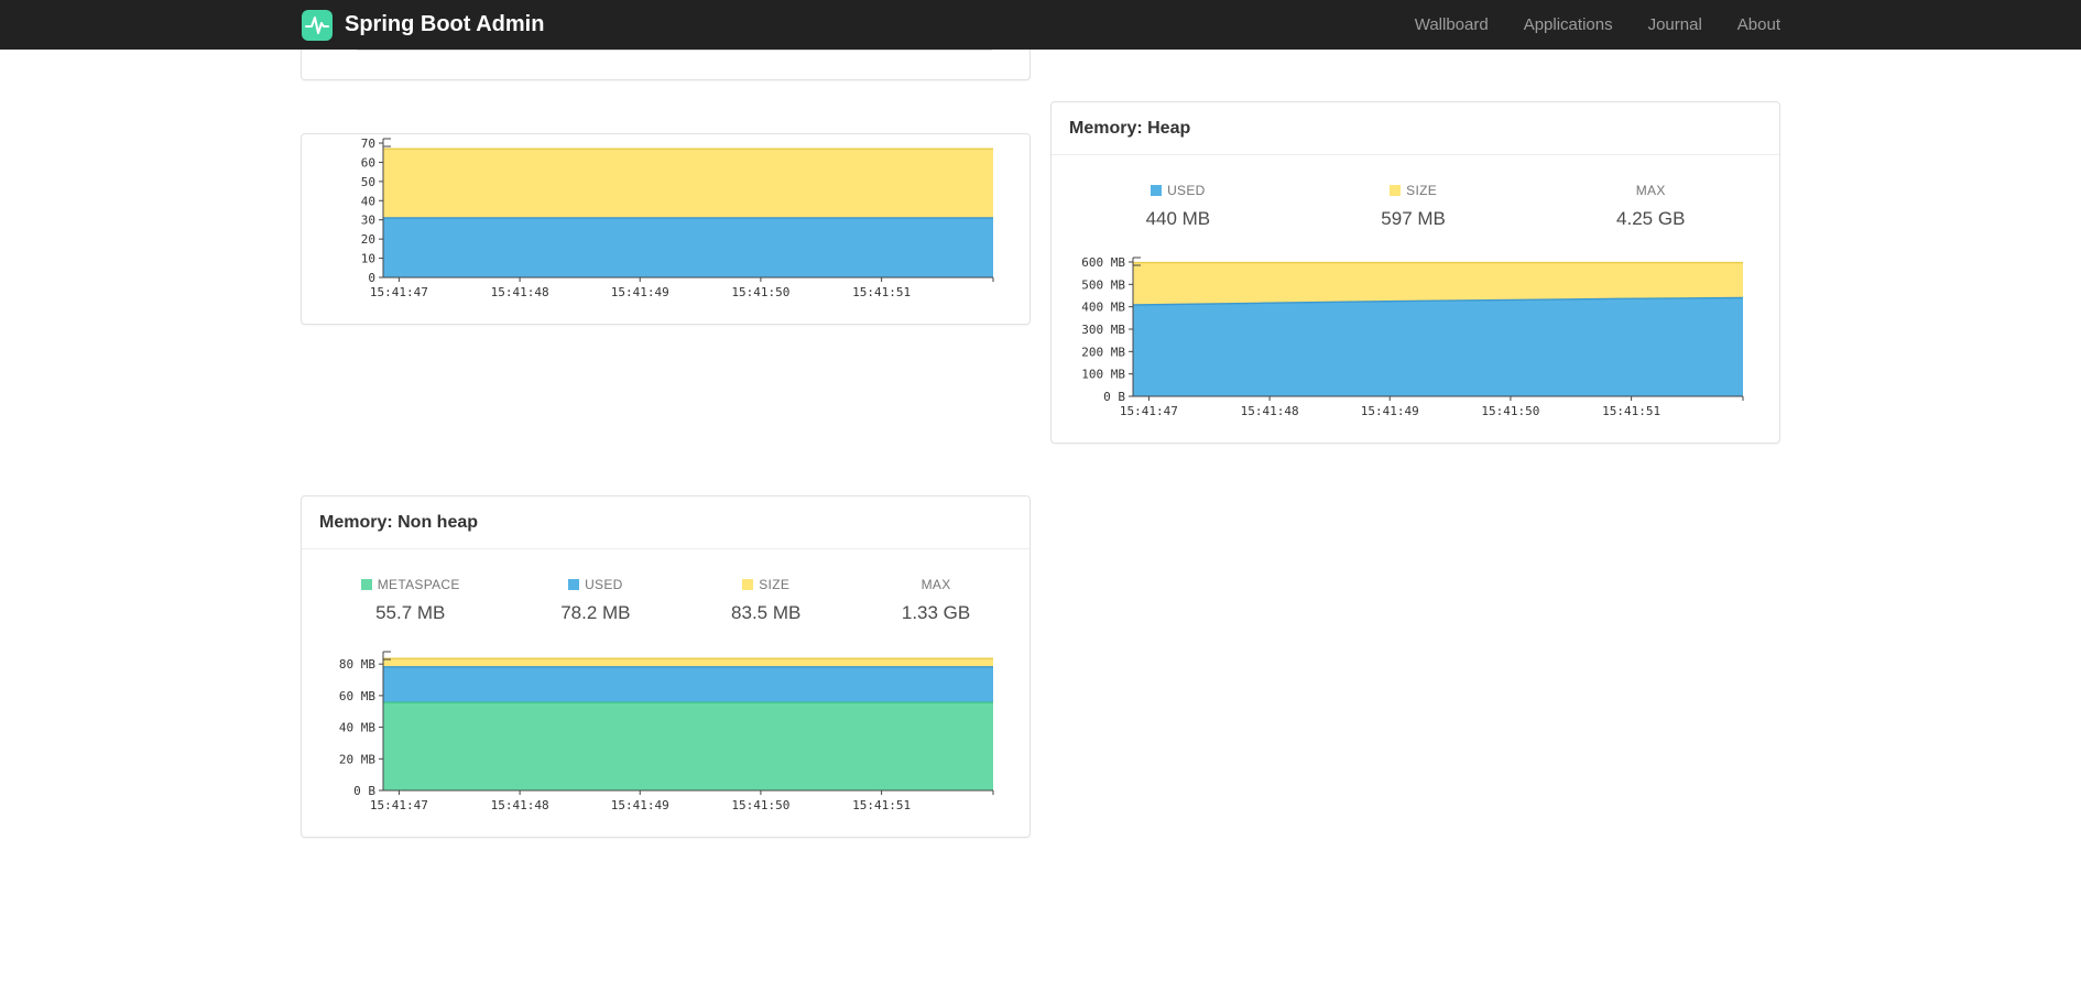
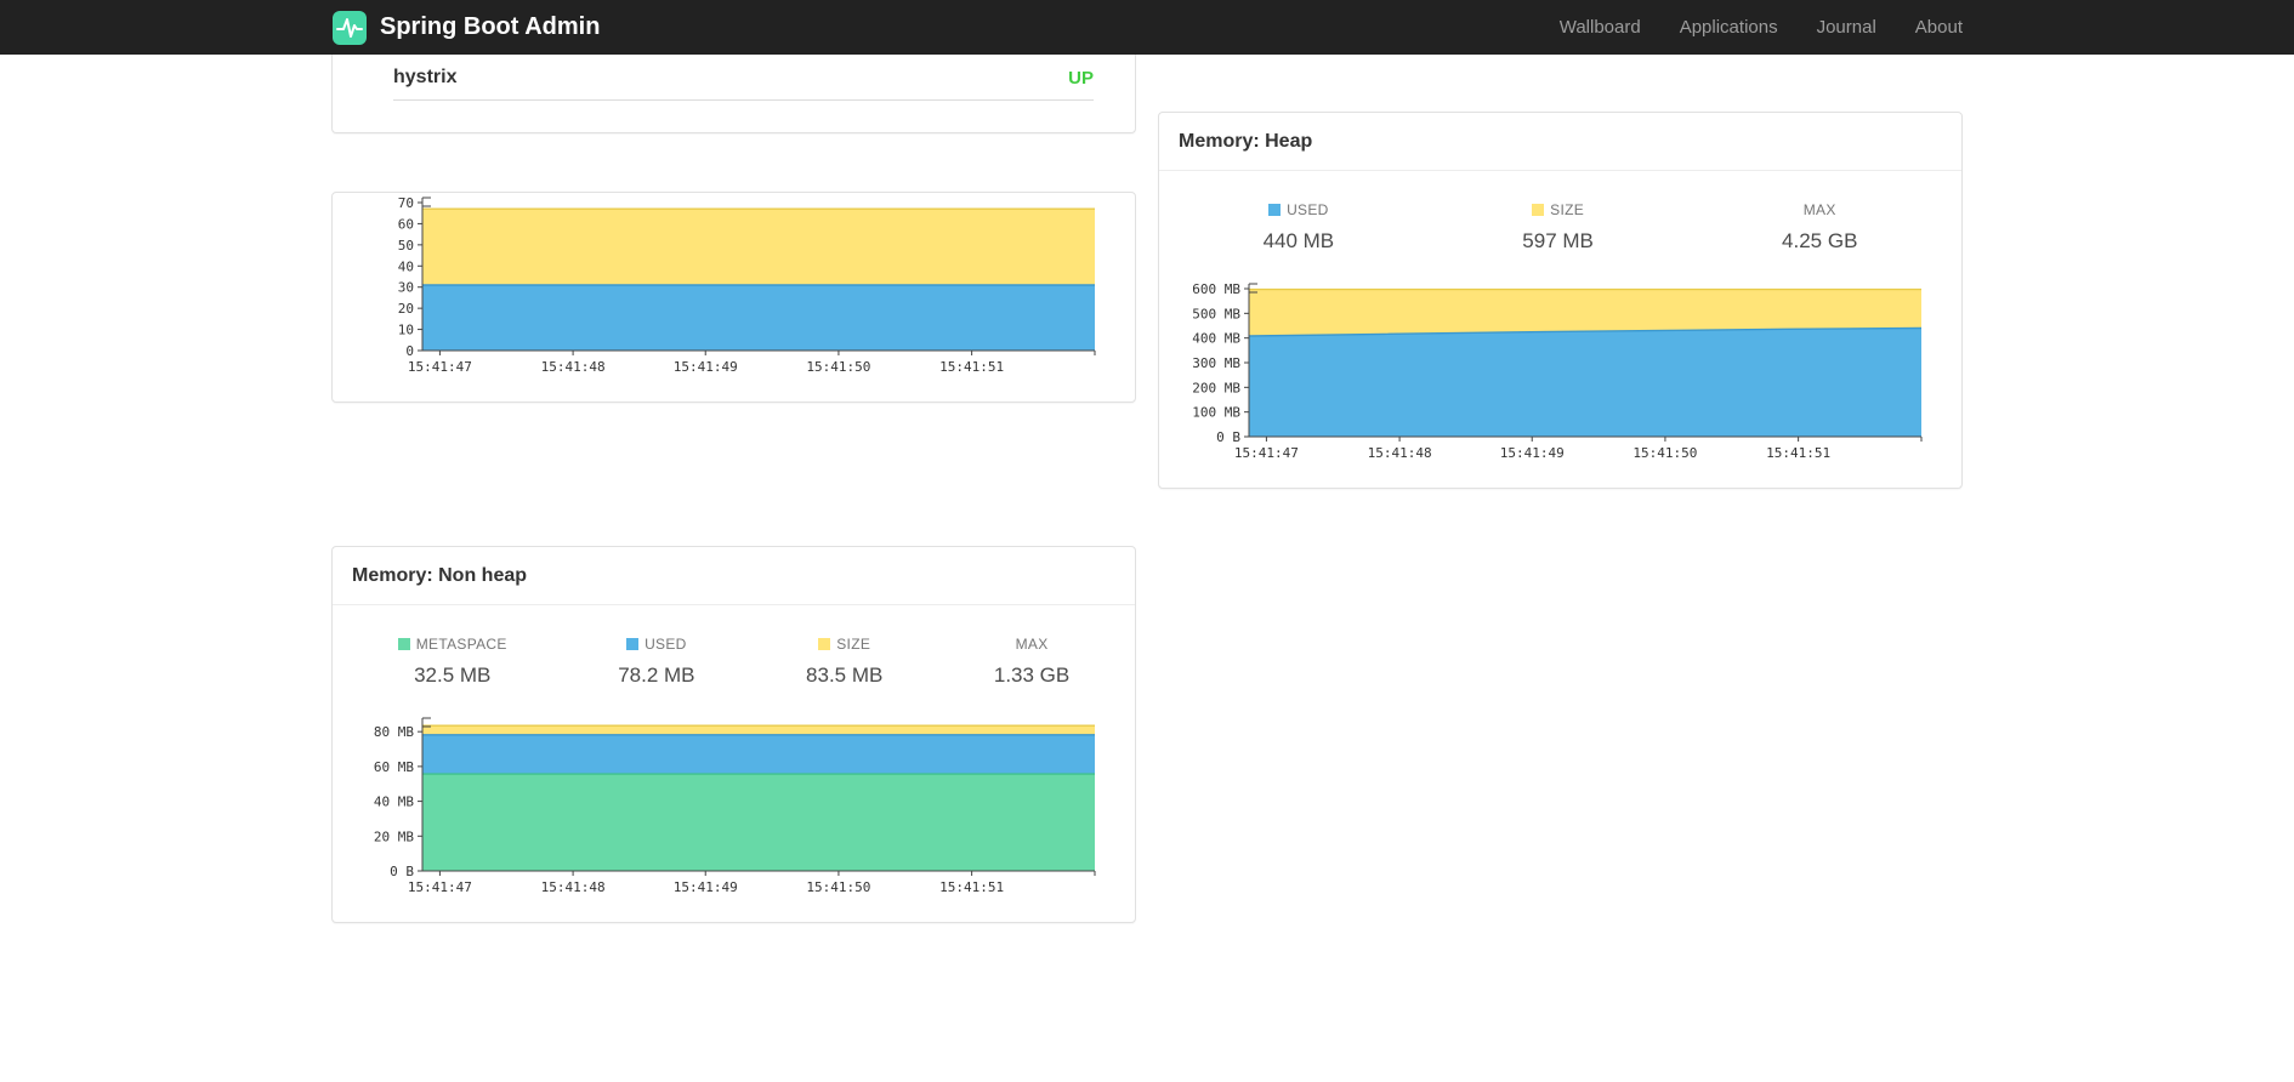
  Spring Boot Admin
  Wallboard
  Applications
  Journal
  About
+ hystrix
+ UP
  0
  10
  20
  30
  40
  50
  60
  70
  15:41:47
  15:41:48
  15:41:49
  15:41:50
  15:41:51
  Memory: Heap
  USED
  440 MB
  SIZE
  597 MB
  MAX
  4.25 GB
  0 B
  100 MB
  200 MB
  300 MB
  400 MB
  500 MB
  600 MB
  15:41:47
  15:41:48
  15:41:49
  15:41:50
  15:41:51
  Memory: Non heap
  METASPACE
- 55.7 MB
+ 32.5 MB
  USED
  78.2 MB
  SIZE
  83.5 MB
  MAX
  1.33 GB
  0 B
  20 MB
  40 MB
  60 MB
  80 MB
  15:41:47
  15:41:48
  15:41:49
  15:41:50
  15:41:51
